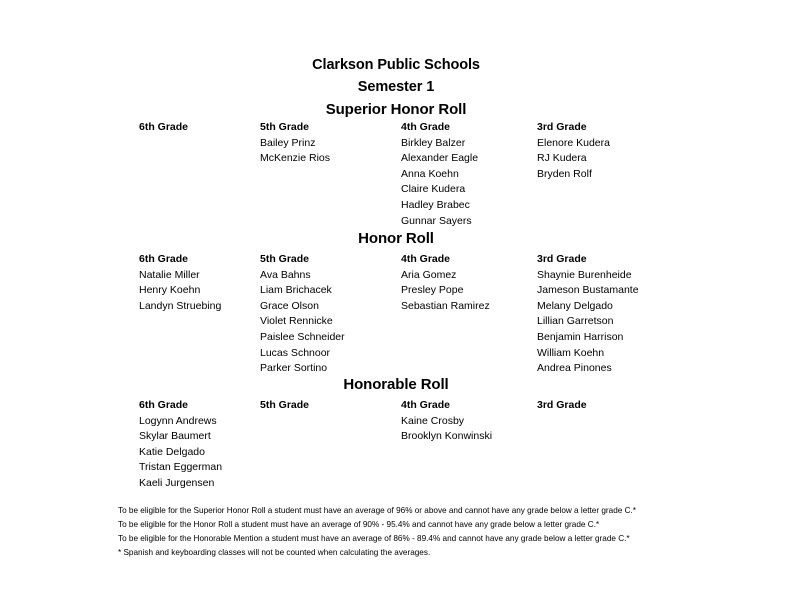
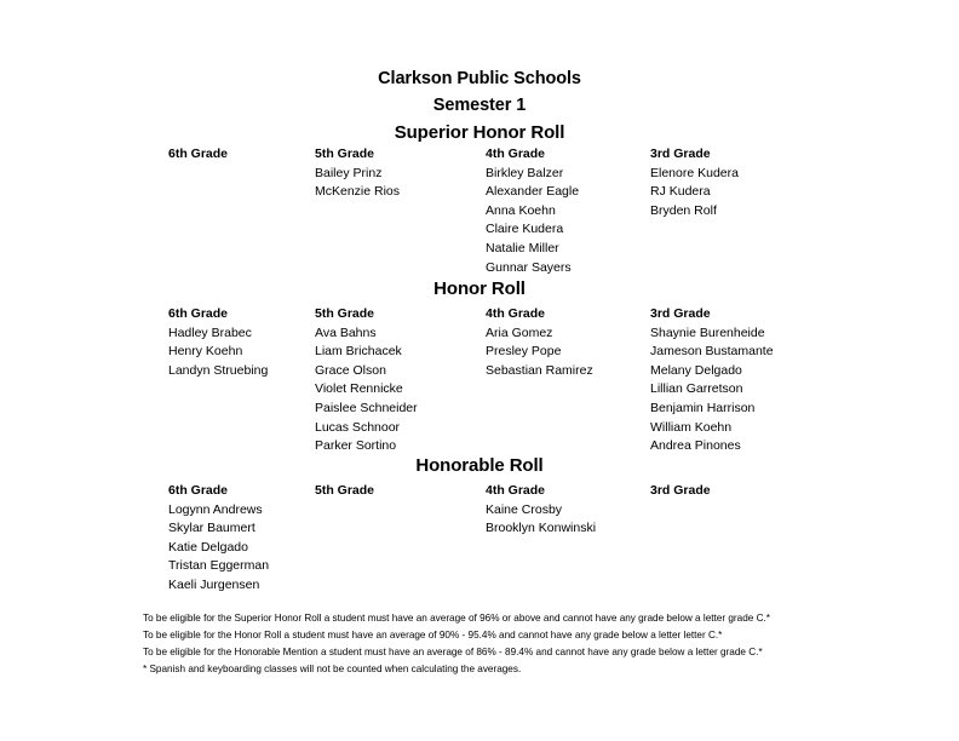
  Clarkson Public Schools
  Semester 1
  Superior Honor Roll
  6th Grade
  5th Grade
  Bailey Prinz
  McKenzie Rios
  4th Grade
  Birkley Balzer
  Alexander Eagle
  Anna Koehn
  Claire Kudera
- Hadley Brabec
+ Natalie Miller
  Gunnar Sayers
  3rd Grade
  Elenore Kudera
  RJ Kudera
  Bryden Rolf
  Honor Roll
  6th Grade
- Natalie Miller
+ Hadley Brabec
  Henry Koehn
  Landyn Struebing
  5th Grade
  Ava Bahns
  Liam Brichacek
  Grace Olson
  Violet Rennicke
  Paislee Schneider
  Lucas Schnoor
  Parker Sortino
  4th Grade
  Aria Gomez
  Presley Pope
  Sebastian Ramirez
  3rd Grade
  Shaynie Burenheide
  Jameson Bustamante
  Melany Delgado
  Lillian Garretson
  Benjamin Harrison
  William Koehn
  Andrea Pinones
  Honorable Roll
  6th Grade
  Logynn Andrews
  Skylar Baumert
  Katie Delgado
  Tristan Eggerman
  Kaeli Jurgensen
  5th Grade
  4th Grade
  Kaine Crosby
  Brooklyn Konwinski
  3rd Grade
  To be eligible for the Superior Honor Roll a student must have an average of 96% or above and cannot have any grade below a letter grade C.*
- To be eligible for the Honor Roll a student must have an average of 90% - 95.4% and cannot have any grade below a letter grade C.*
+ To be eligible for the Honor Roll a student must have an average of 90% - 95.4% and cannot have any grade below a letter letter C.*
  To be eligible for the Honorable Mention a student must have an average of 86% - 89.4% and cannot have any grade below a letter grade C.*
  * Spanish and keyboarding classes will not be counted when calculating the averages.
